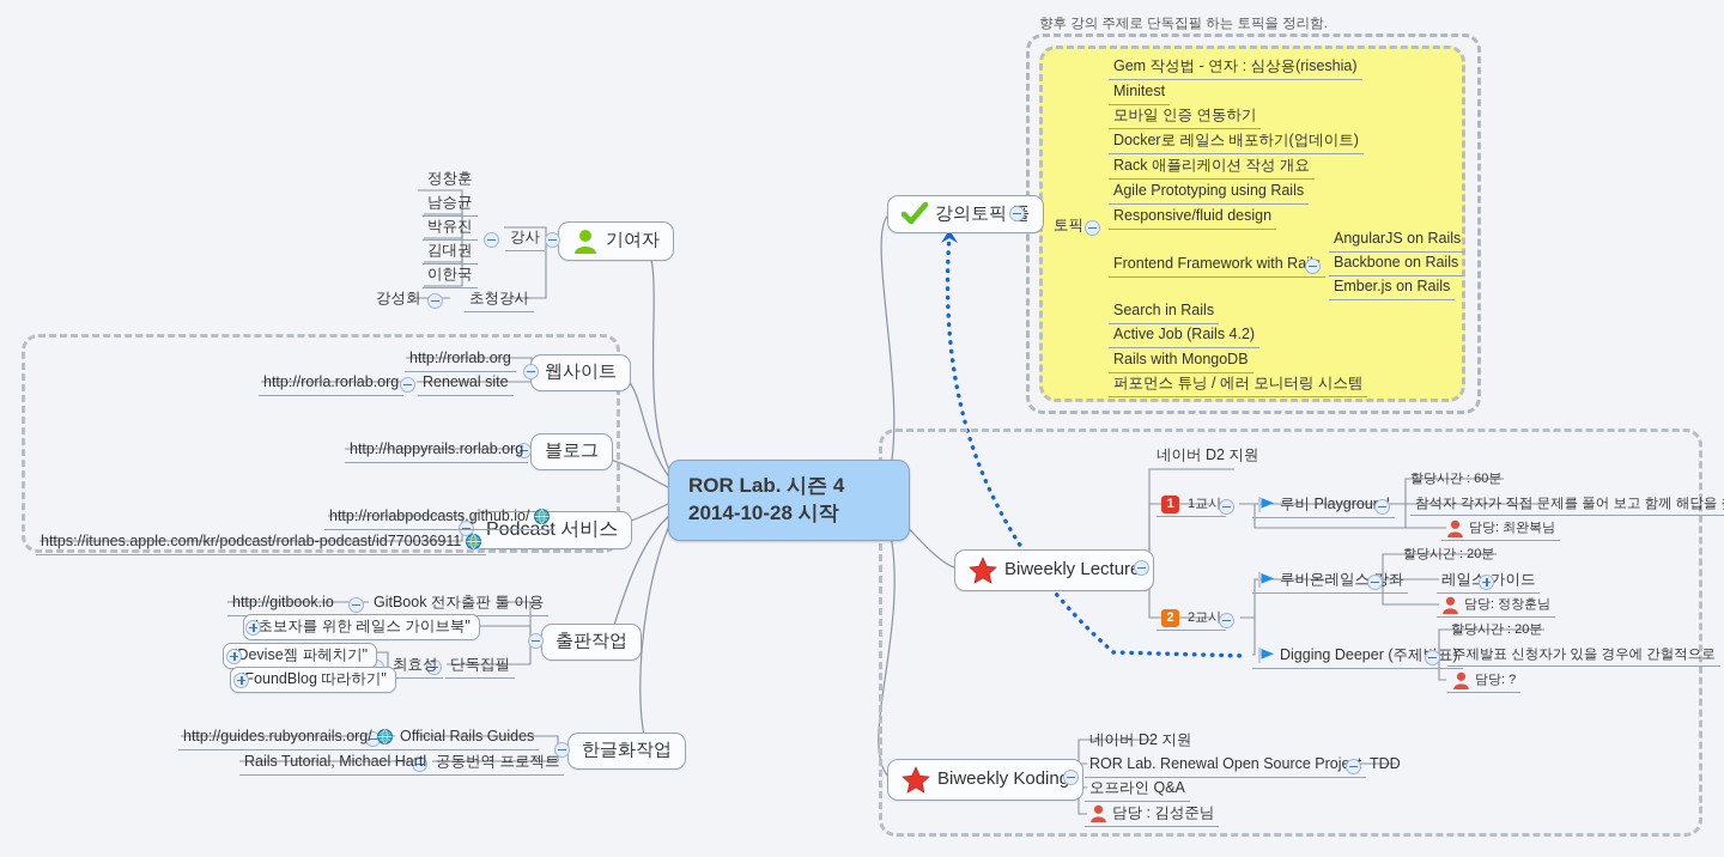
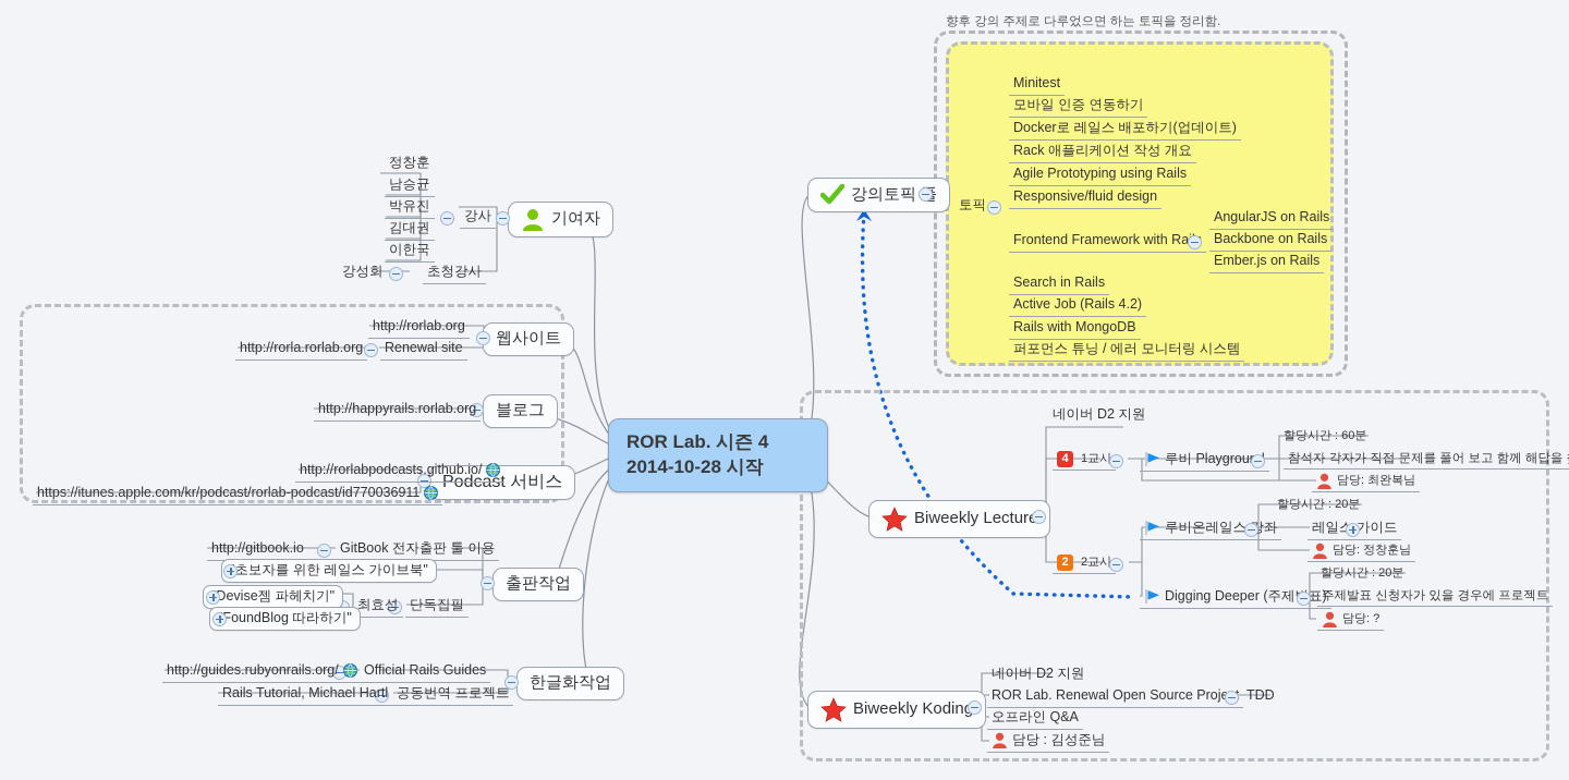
- 향후 강의 주제로 단독집필 하는 토픽을 정리함.
+ 향후 강의 주제로 다루었으면 하는 토픽을 정리함.
  ROR Lab. 시즌 4
  2014-10-28 시작
  기여자
  강사
  초청강사
  정창훈
  남승균
  박유진
  김대권
  이한국
  강성회
  웹사이트
  http://rorlab.org
  Renewal site
  http://rorla.rorlab.org
  블로그
  http://happyrails.rorlab.org
  Podcast 서비스
  http://rorlabpodcasts.github.io/
  https://itunes.apple.com/kr/podcast/rorlab-podcast/id770036911
  출판작업
  GitBook 전자출판 툴 이용
  http://gitbook.io
  초보자를 위한 레일스 가이브북"
  단독집필
  최효성
  Devise젬 파헤치기"
  FoundBlog 따라하기"
  한글화작업
  Official Rails Guides
  http://guides.rubyonrails.org/
  공동번역 프로젝트
  Rails Tutorial, Michael Hartl
  강의토픽
  토픽
- Gem 작성법 - 연자 : 심상용(riseshia)
  Minitest
  모바일 인증 연동하기
  Docker로 레일스 배포하기(업데이트)
  Rack 애플리케이션 작성 개요
  Agile Prototyping using Rails
  Responsive/fluid design
  Frontend Framework with Ra
  Search in Rails
  Active Job (Rails 4.2)
  Rails with MongoDB
  퍼포먼스 튜닝 / 에러 모니터링 시스템
  AngularJS on Rails
  Backbone on Rails
  Ember.js on Rails
  Biweekly Lectur
  네이버 D2 지원
- 1
+ 4
  1교시
  루비 Playgrou
  할당시간 : 60분
  참석자 각자가 직접 문제를 풀어 보고 함께 해답을
  담당: 최완복님
  2
  2교시
  루비온레일스좌
  할당시간 : 20분
  레일 가이드
  담당: 정창훈님
  Digging Deeper (주제표)
  할당시간 : 20분
- 주제발표 신청자가 있을 경우에 간헐적으로
+ 주제발표 신청자가 있을 경우에 프로젝트
  담당: ?
  Biweekly Kodin
  네이버 D2 지원
  ROR Lab. Renewal Open Source Proj
  TDD
  오프라인 Q&A
  담당 : 김성준님
